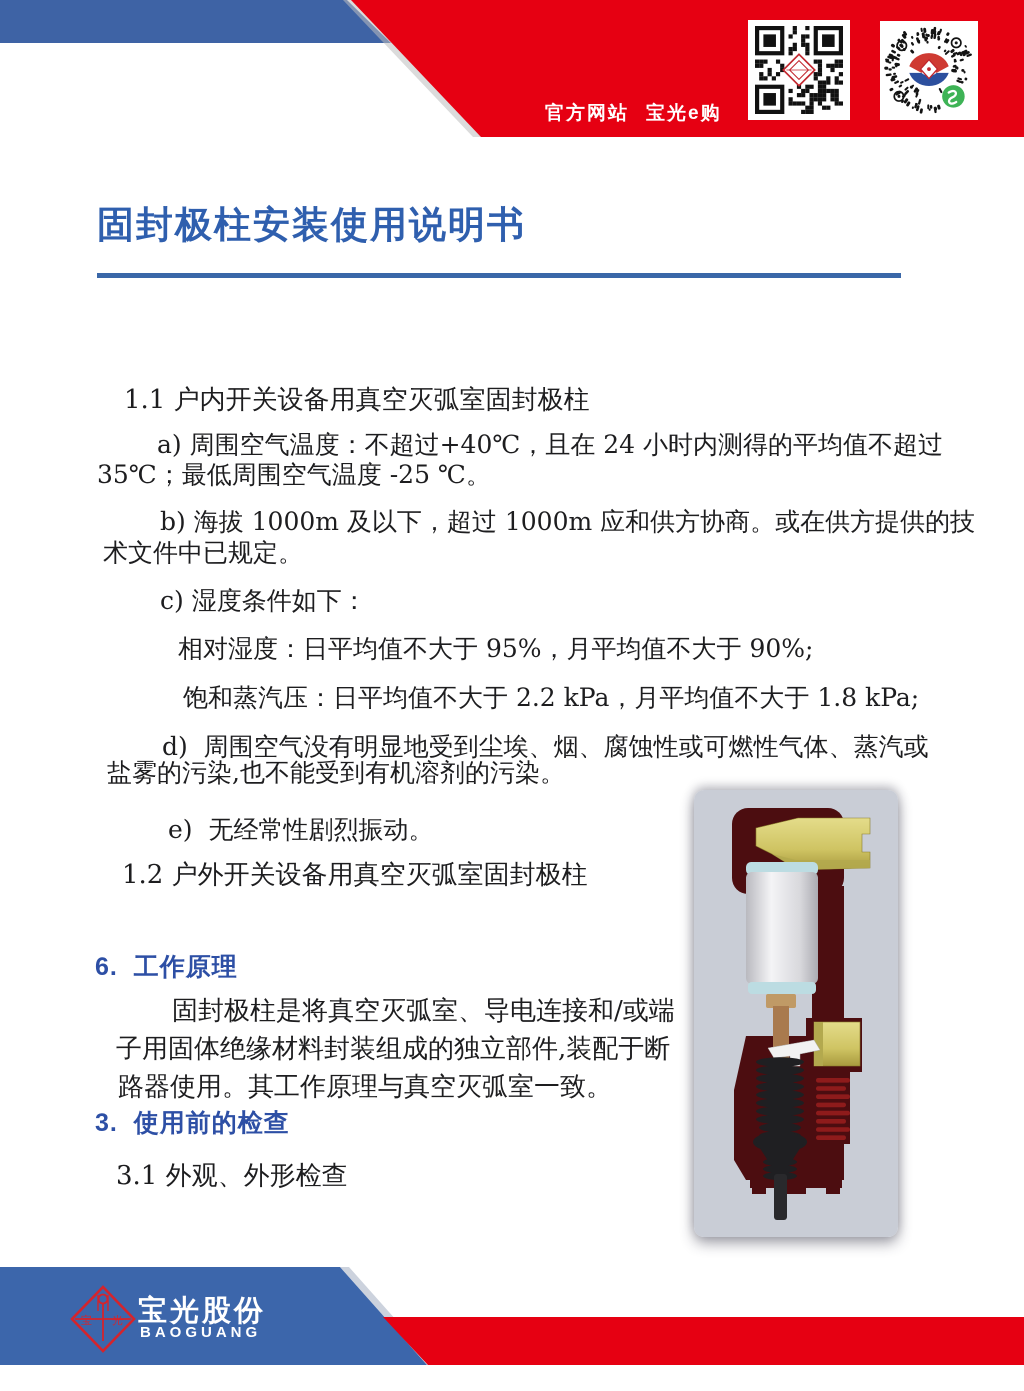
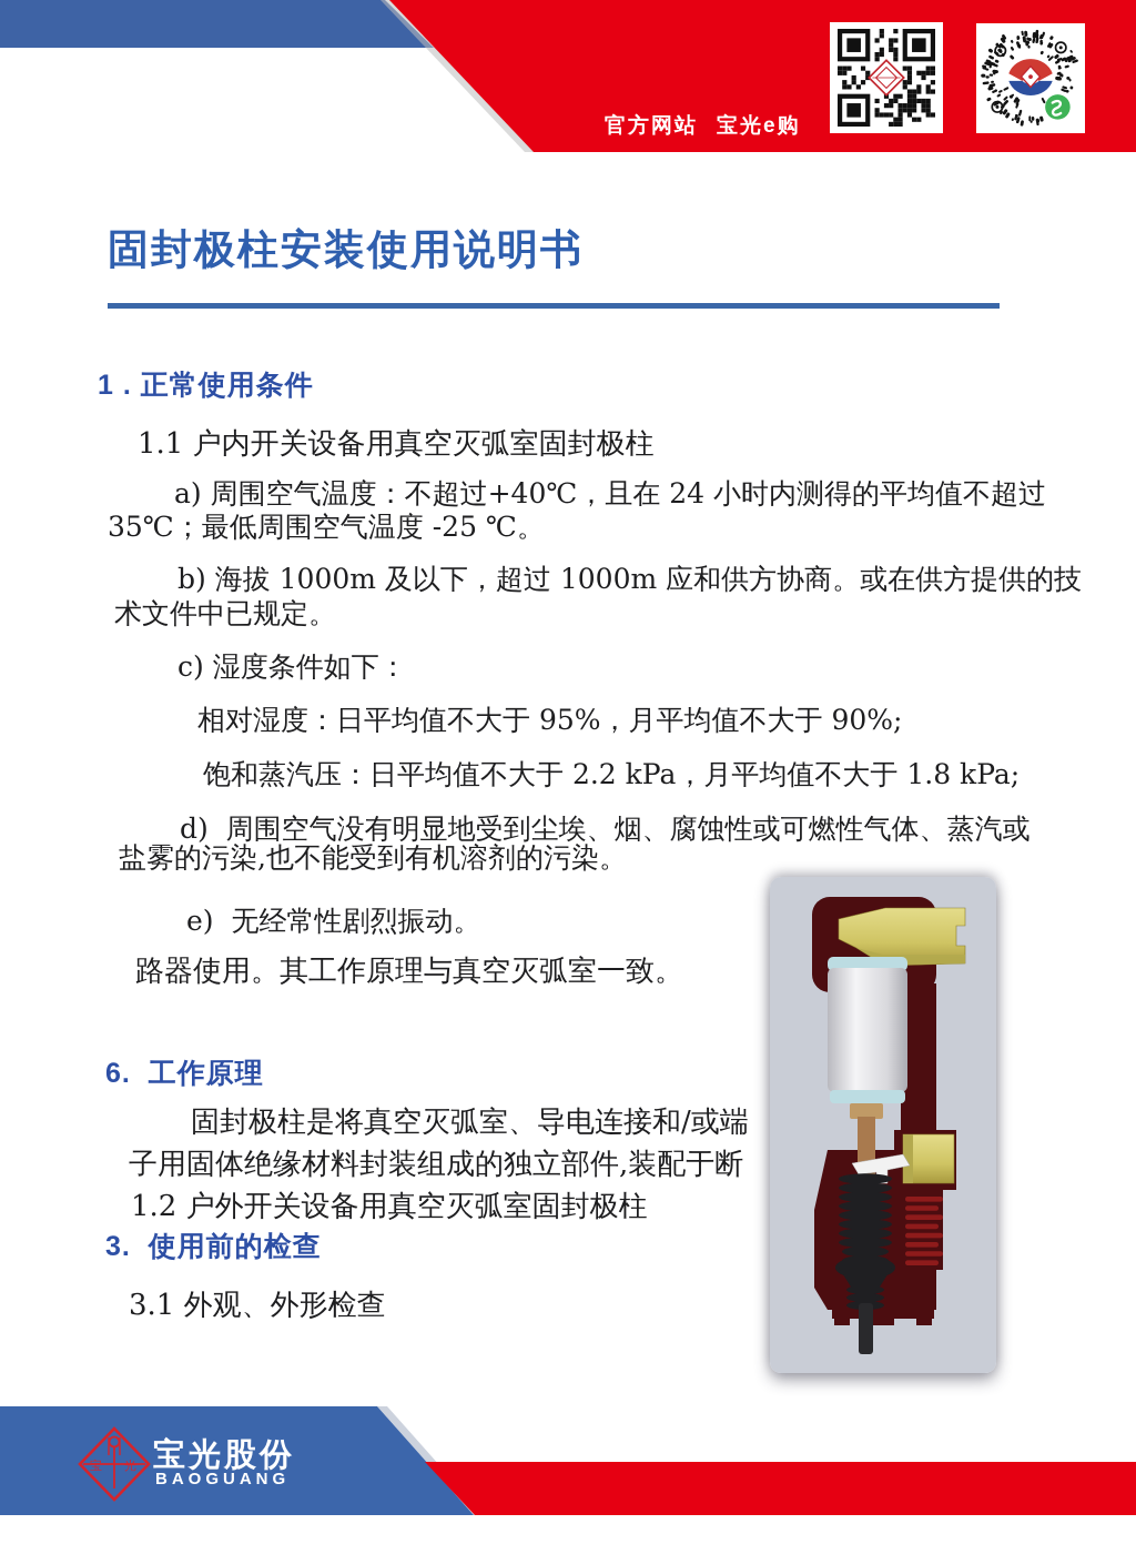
  官方网站
  宝光e购
  固封极柱安装使用说明书
+ 1 . 正常使用条件
  1.1 户内开关设备用真空灭弧室固封极柱
  a) 周围空气温度：不超过+40℃，且在 24 小时内测得的平均值不超过
  35℃；最低周围空气温度 -25 ℃。
  b) 海拔 1000m 及以下，超过 1000m 应和供方协商。或在供方提供的技
  术文件中已规定。
  c) 湿度条件如下：
  相对湿度：日平均值不大于 95%，月平均值不大于 90%;
  饱和蒸汽压：日平均值不大于 2.2 kPa，月平均值不大于 1.8 kPa;
  d) 周围空气没有明显地受到尘埃、烟、腐蚀性或可燃性气体、蒸汽或
  盐雾的污染,也不能受到有机溶剂的污染。
  e) 无经常性剧烈振动。
- 1.2 户外开关设备用真空灭弧室固封极柱
+ 路器使用。其工作原理与真空灭弧室一致。
  6. 工作原理
  固封极柱是将真空灭弧室、导电连接和/或端
  子用固体绝缘材料封装组成的独立部件,装配于断
- 路器使用。其工作原理与真空灭弧室一致。
+ 1.2 户外开关设备用真空灭弧室固封极柱
  3. 使用前的检查
  3.1 外观、外形检查
  宝
  光
  宝光股份
  BAOGUANG
